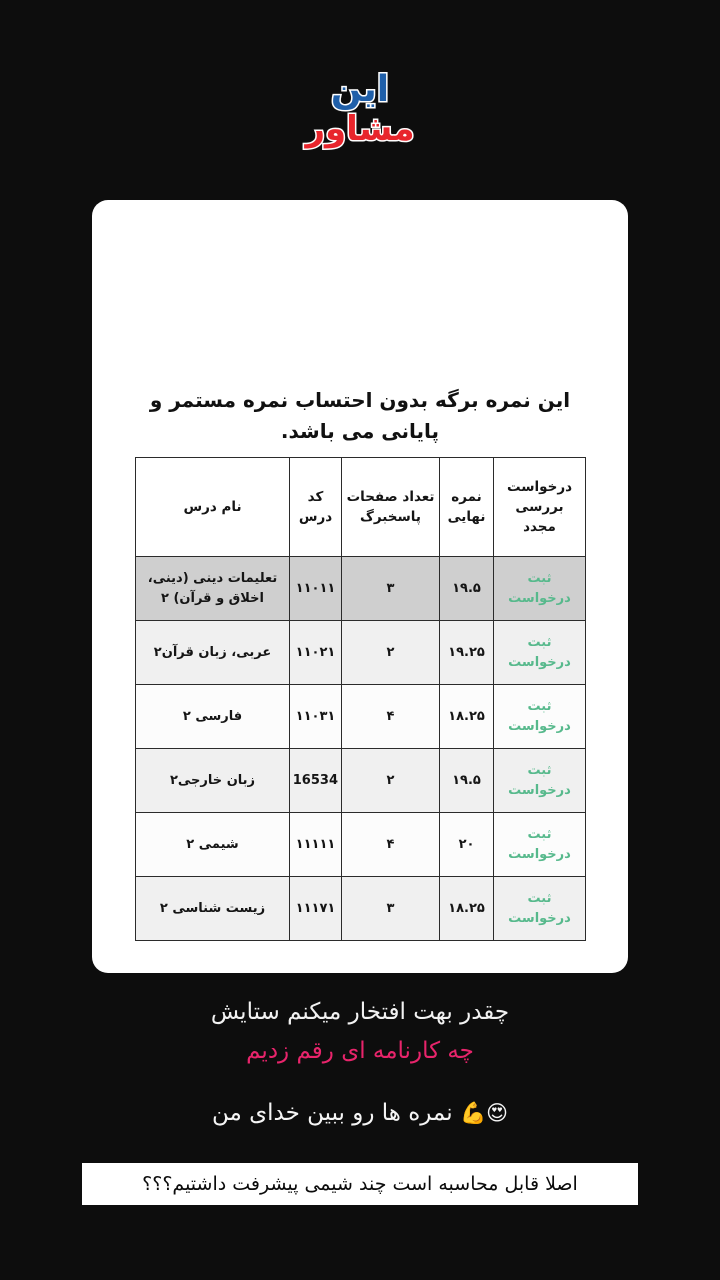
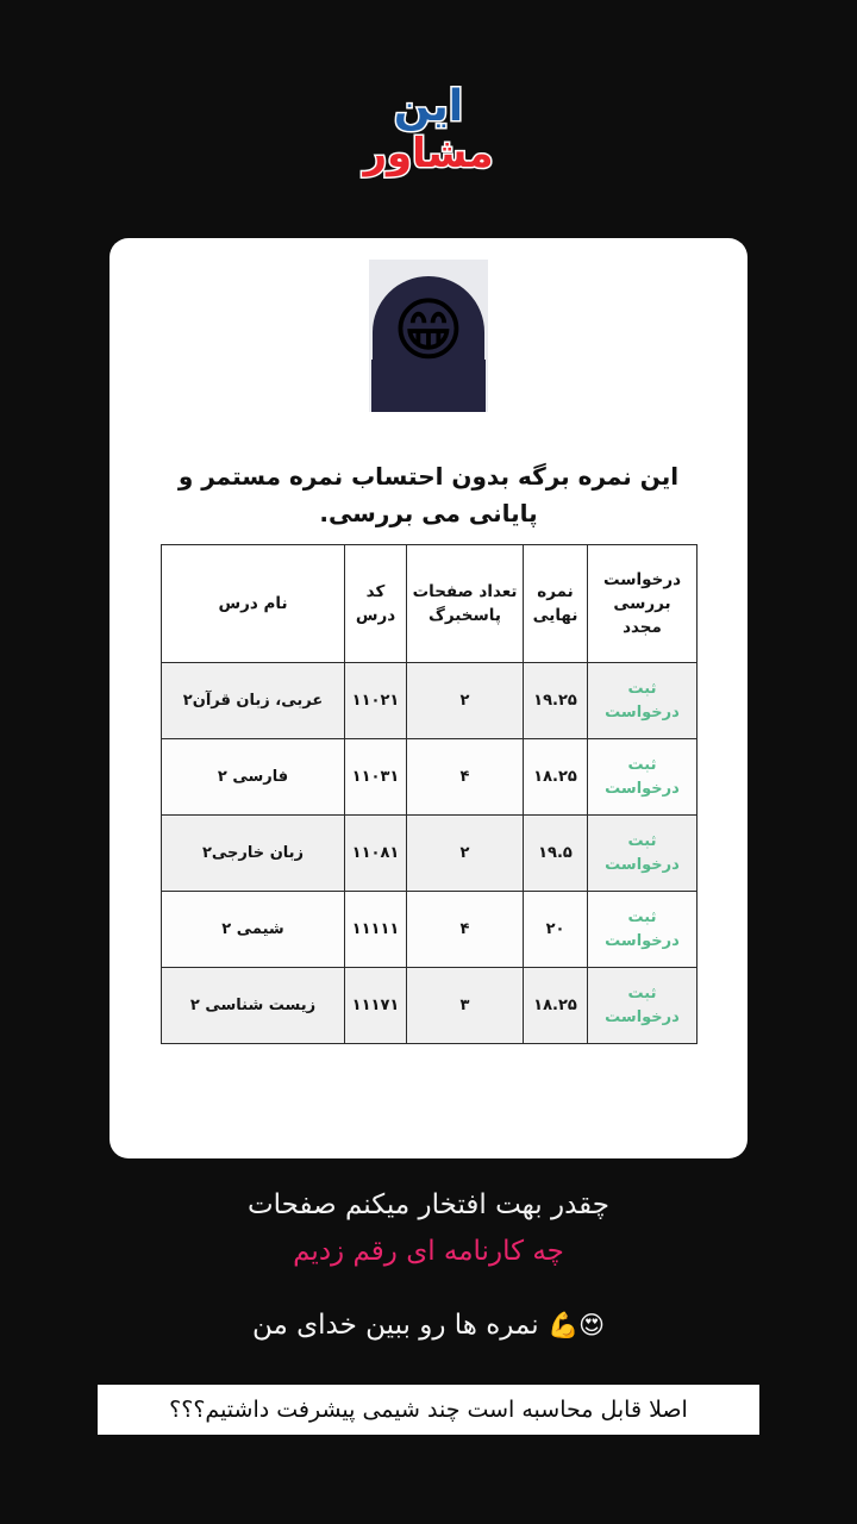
  این
  مشاور
+ 😁
- این نمره برگه بدون احتساب نمره مستمر و پایانی می باشد.
+ این نمره برگه بدون احتساب نمره مستمر و پایانی می بررسی.
  درخواست بررسی مجدد	نمره نهایی	تعداد صفحات پاسخبرگ	کد درس	نام درس
- ثبت درخواست	۱۹.۵	۳	۱۱۰۱۱	تعلیمات دینی (دینی، اخلاق و قرآن) ۲
  ثبت درخواست	۱۹.۲۵	۲	۱۱۰۲۱	عربی، زبان قرآن۲
  ثبت درخواست	۱۸.۲۵	۴	۱۱۰۳۱	فارسی ۲
- ثبت درخواست	۱۹.۵	۲	16534	زبان خارجی۲
+ ثبت درخواست	۱۹.۵	۲	۱۱۰۸۱	زبان خارجی۲
  ثبت درخواست	۲۰	۴	۱۱۱۱۱	شیمی ۲
  ثبت درخواست	۱۸.۲۵	۳	۱۱۱۷۱	زیست شناسی ۲
- چقدر بهت افتخار میکنم ستایش
+ چقدر بهت افتخار میکنم صفحات
  چه کارنامه ای رقم زدیم
  😍💪 نمره ها رو ببین خدای من
  اصلا قابل محاسبه است چند شیمی پیشرفت داشتیم؟؟؟
